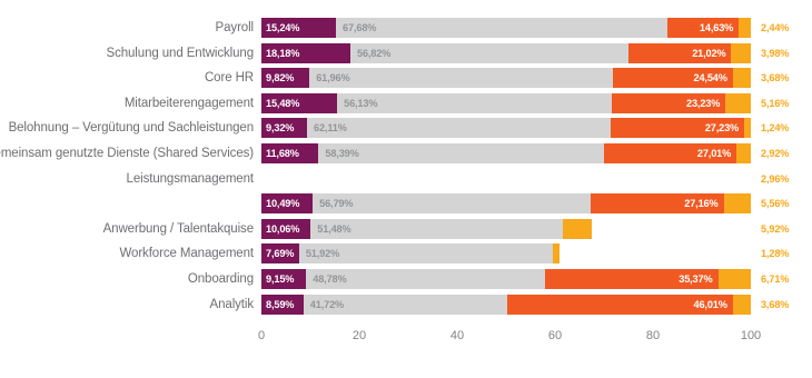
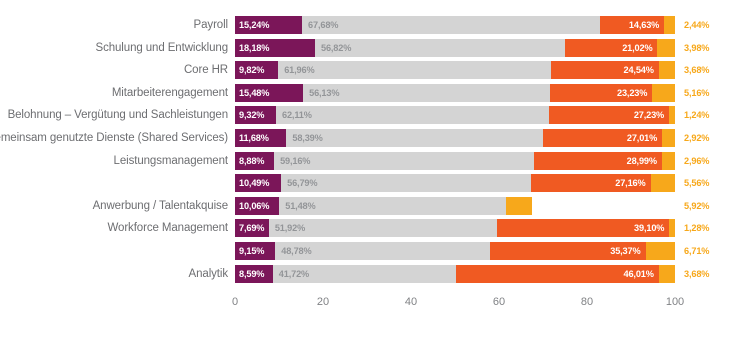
  Payroll
  15,24%
  67,68%
  14,63%
  2,44%
  Schulung und Entwicklung
  18,18%
  56,82%
  21,02%
  3,98%
  Core HR
  9,82%
  61,96%
  24,54%
  3,68%
  Mitarbeiterengagement
  15,48%
  56,13%
  23,23%
  5,16%
  Belohnung – Vergütung und Sachleistungen
  9,32%
  62,11%
  27,23%
  1,24%
  meinsam genutzte Dienste (Shared Services)
  11,68%
  58,39%
  27,01%
  2,92%
  Leistungsmanagement
+ 8,88%
+ 59,16%
+ 28,99%
  2,96%
  10,49%
  56,79%
  27,16%
  5,56%
  Anwerbung / Talentakquise
  10,06%
  51,48%
  5,92%
  Workforce Management
  7,69%
  51,92%
+ 39,10%
  1,28%
- Onboarding
  9,15%
  48,78%
  35,37%
  6,71%
  Analytik
  8,59%
  41,72%
  46,01%
  3,68%
  0
  20
  40
  60
  80
  100
